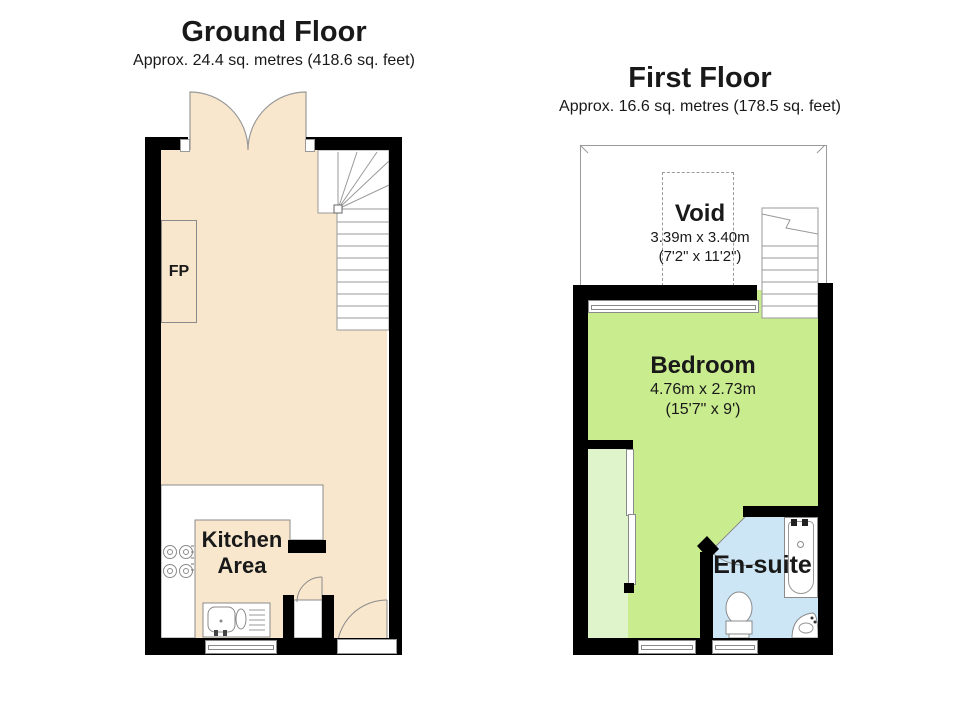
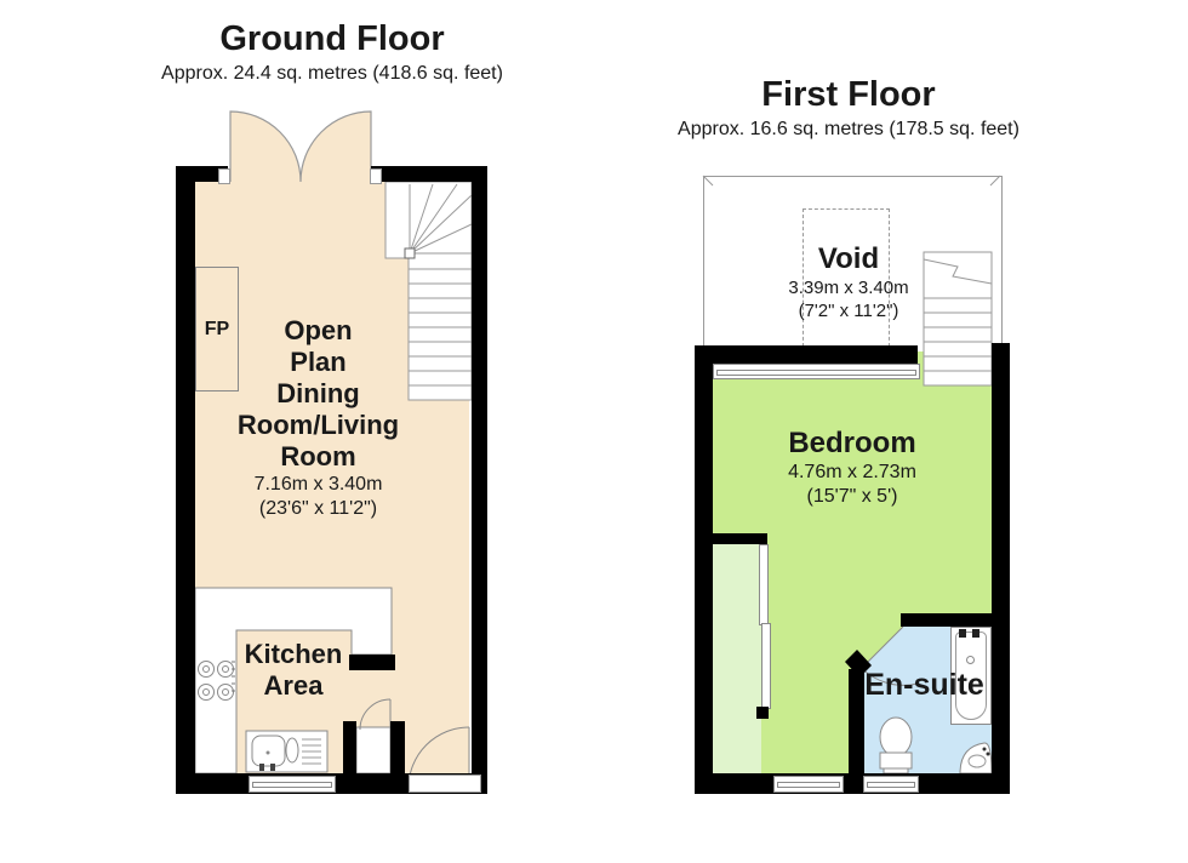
  Ground Floor
  Approx. 24.4 sq. metres (418.6 sq. feet)
  First Floor
  Approx. 16.6 sq. metres (178.5 sq. feet)
  FP
+ Open
+ Plan
+ Dining
+ Room/Living
+ Room
+ 7.16m x 3.40m
+ (23'6" x 11'2")
  Kitchen
  Area
  Void
  3.39m x 3.40m
  (7'2" x 11'2")
  Bedroom
  4.76m x 2.73m
- (15'7" x 9')
+ (15'7" x 5')
  En-suite
